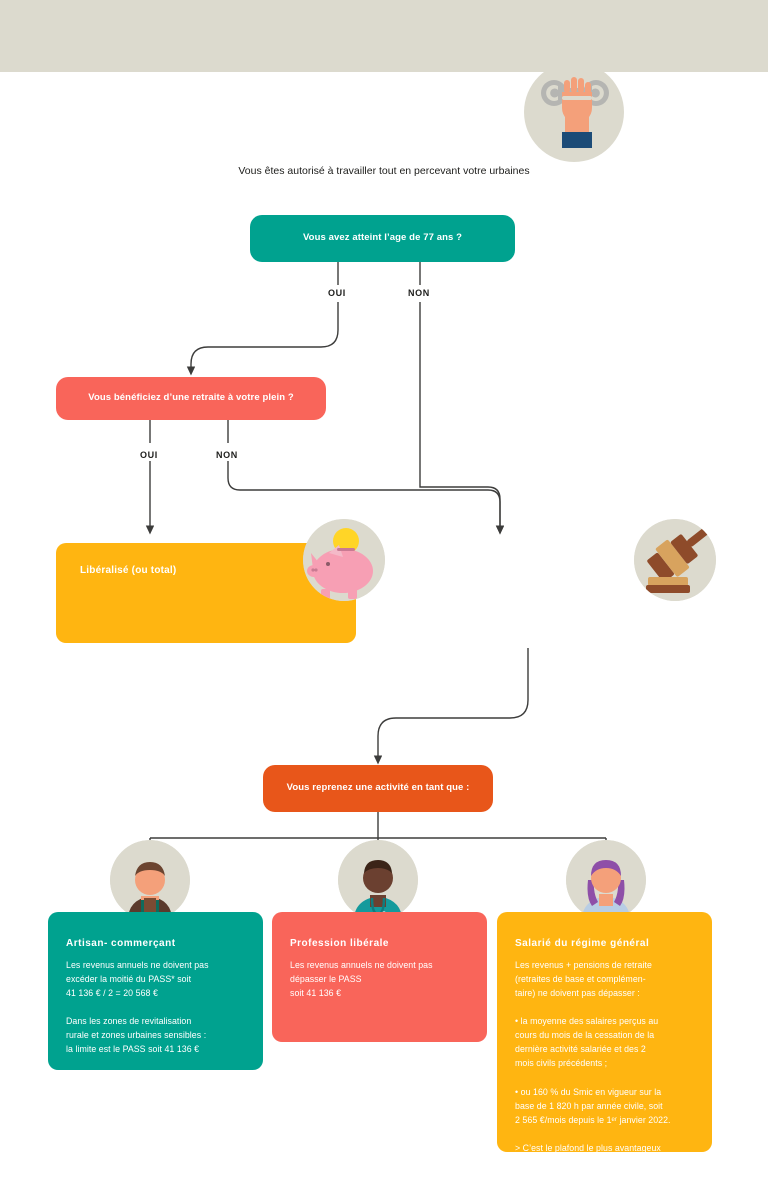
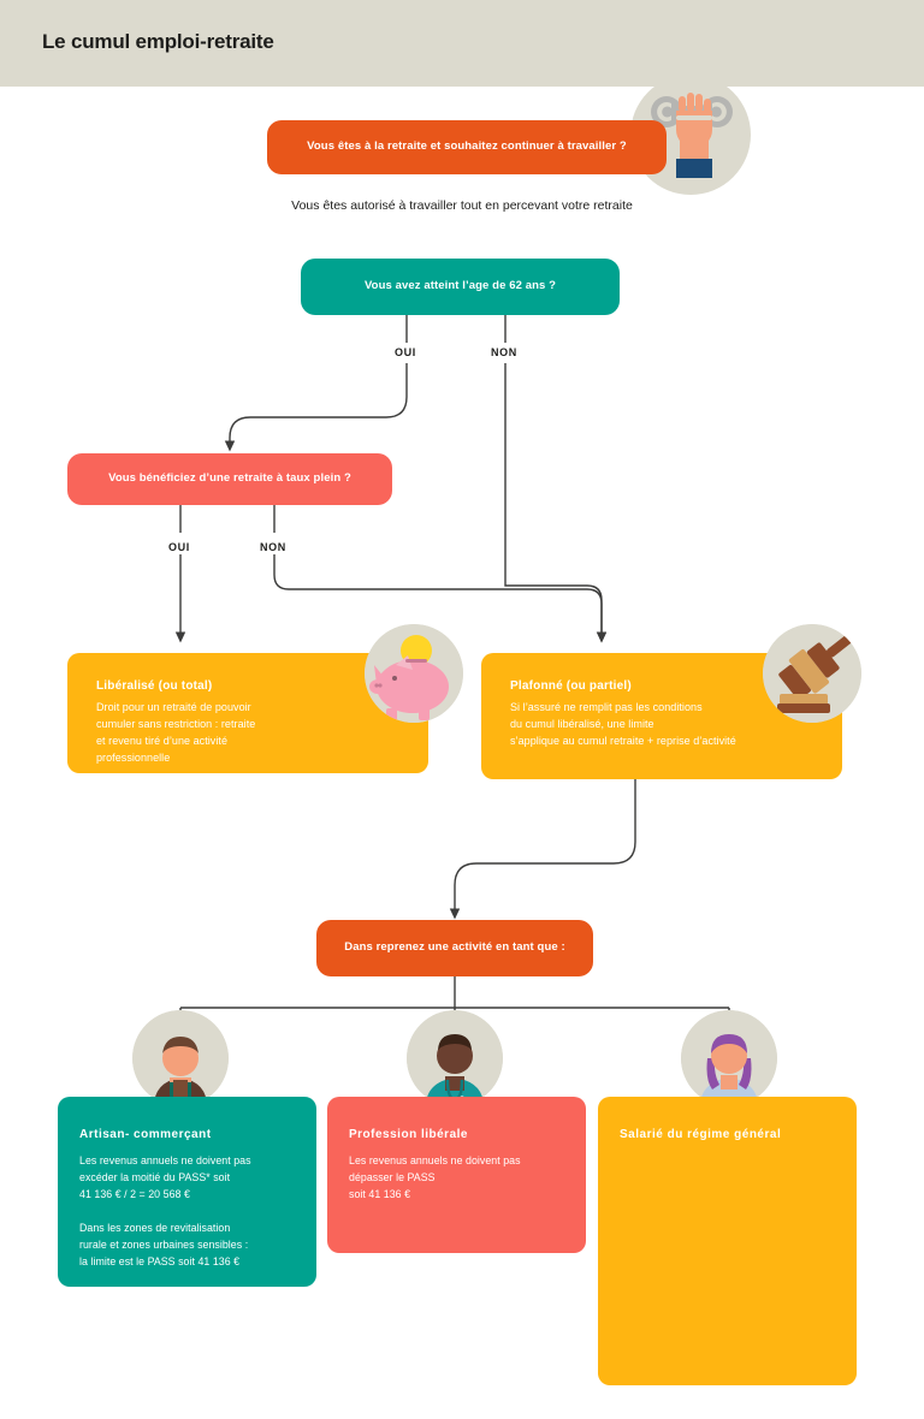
+ Le cumul emploi-retraite
+ Vous êtes à la retraite et souhaitez continuer à travailler ?
- Vous êtes autorisé à travailler tout en percevant votre urbaines
+ Vous êtes autorisé à travailler tout en percevant votre retraite
- Vous avez atteint l’age de 77 ans ?
+ Vous avez atteint l’age de 62 ans ?
  OUI
  NON
- Vous bénéficiez d’une retraite à votre plein ?
+ Vous bénéficiez d’une retraite à taux plein ?
  OUI
  NON
  Libéralisé (ou total)
+ Droit pour un retraité de pouvoir
+ cumuler sans restriction : retraite
+ et revenu tiré d’une activité
+ professionnelle
+ Plafonné (ou partiel)
+ Si l’assuré ne remplit pas les conditions
+ du cumul libéralisé, une limite
+ s’applique au cumul retraite + reprise d’activité
- Vous reprenez une activité en tant que :
+ Dans reprenez une activité en tant que :
  Artisan- commerçant
  Les revenus annuels ne doivent pas
  excéder la moitié du PASS* soit
  41 136 € / 2 = 20 568 €
  Dans les zones de revitalisation
  rurale et zones urbaines sensibles :
  la limite est le PASS soit 41 136 €
  Profession libérale
  Les revenus annuels ne doivent pas
  dépasser le PASS
  soit 41 136 €
  Salarié du régime général
- Les revenus + pensions de retraite
- (retraites de base et complémen-
- taire) ne doivent pas dépasser :
- • la moyenne des salaires perçus au
- cours du mois de la cessation de la
- dernière activité salariée et des 2
- mois civils précédents ;
- • ou 160 % du Smic en vigueur sur la
- base de 1 820 h par année civile, soit
- 2 565 €/mois depuis le 1ᵉʳ janvier 2022.
- > C’est le plafond le plus avantageux
